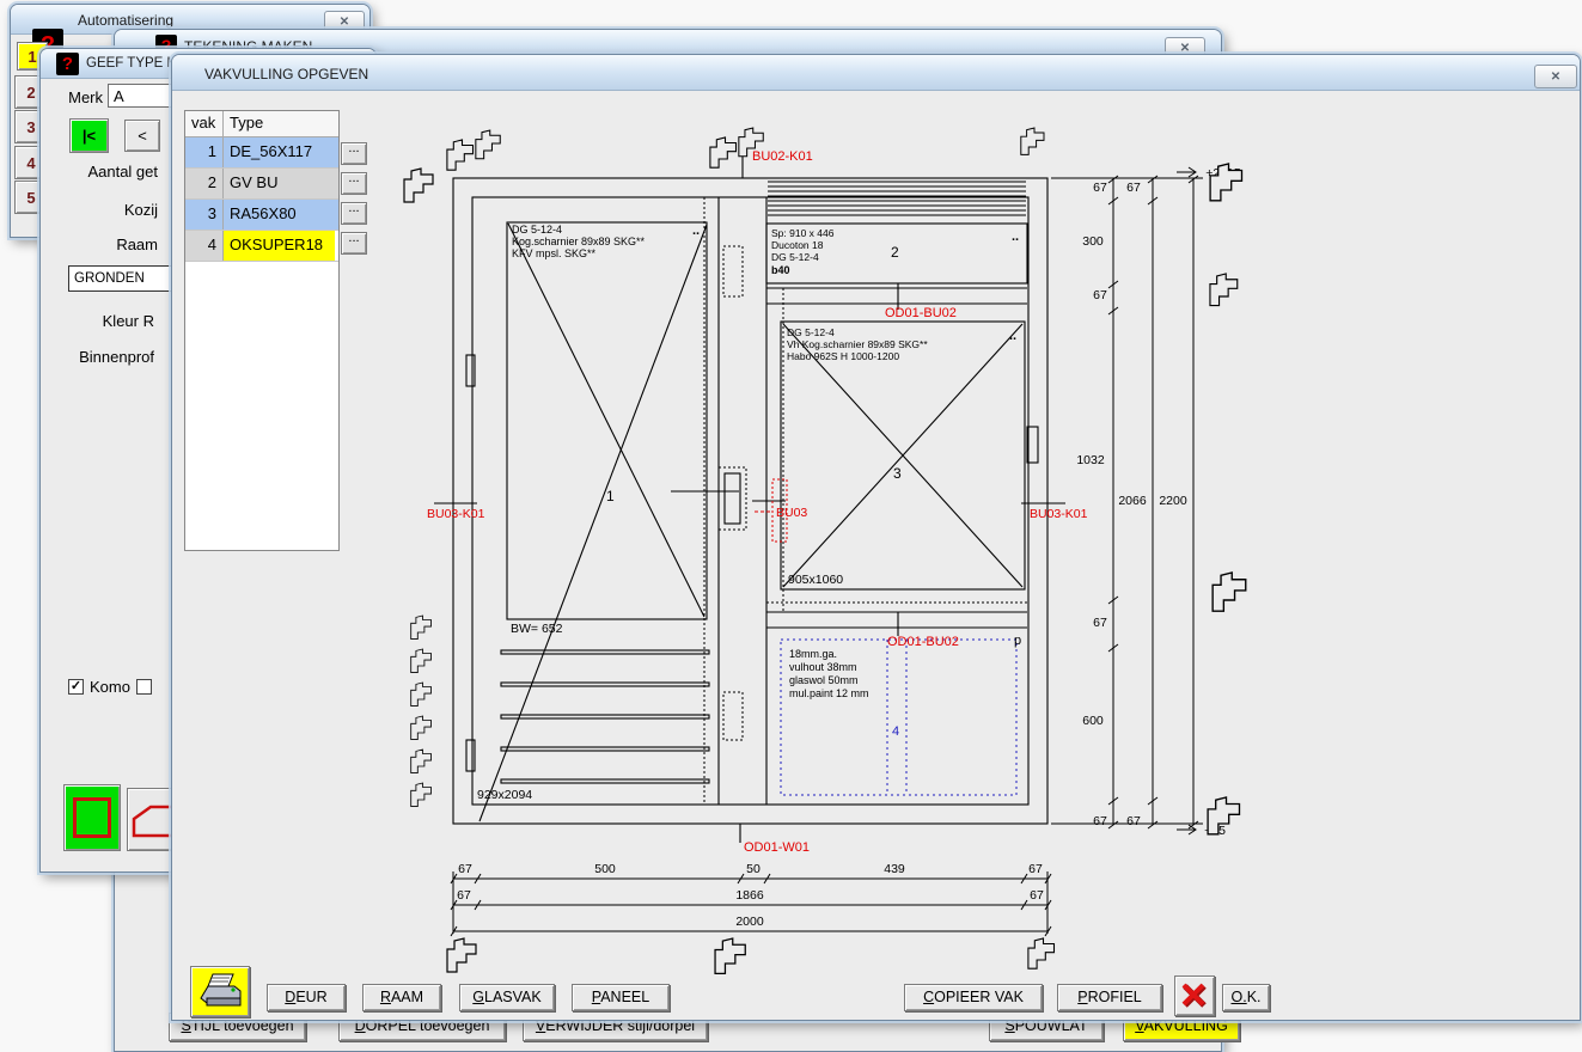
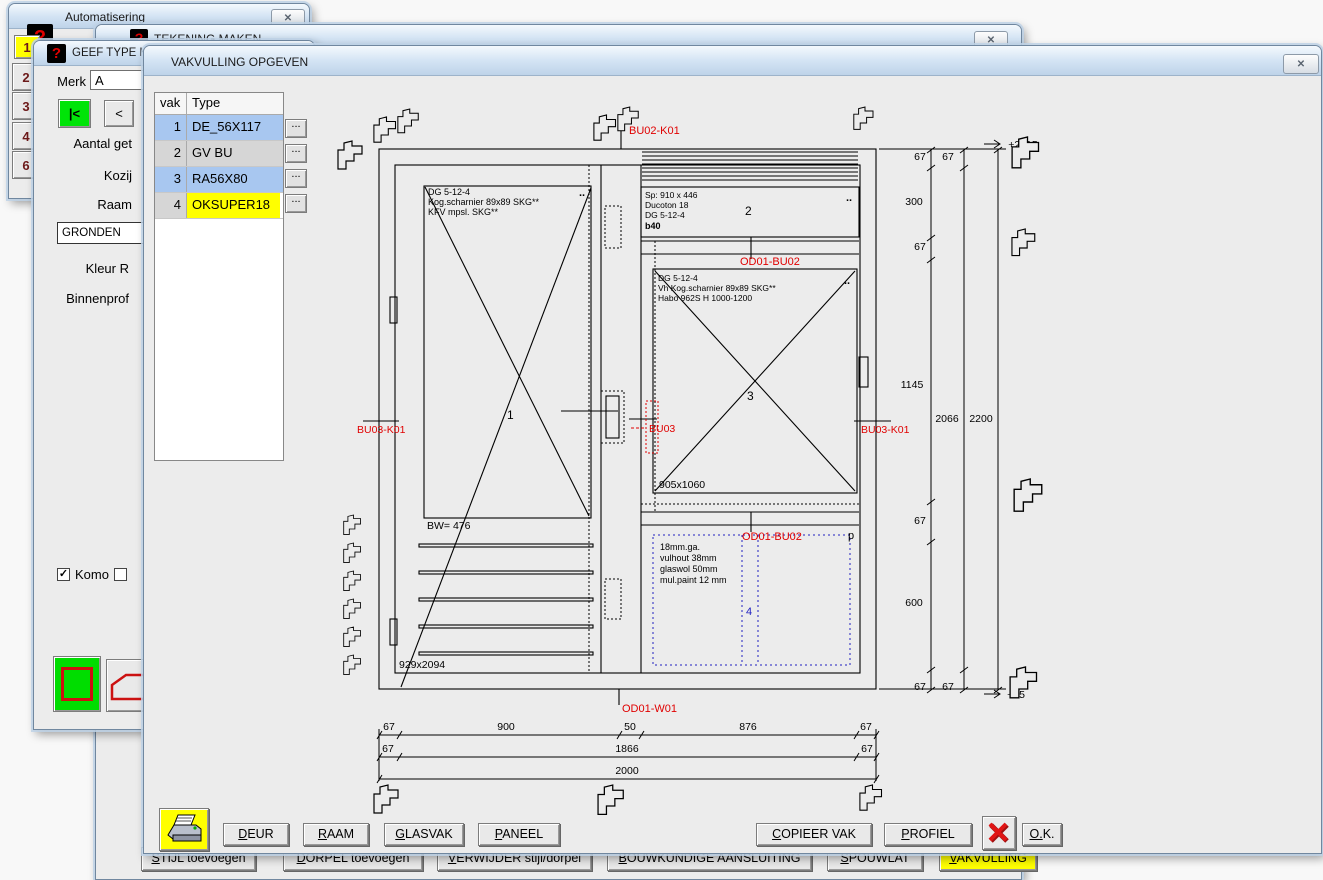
  Automatisering
  ✕
  ?
  1
  2
  3
  4
- 5
+ 6
  ?
  TEKENING MAKEN
  ✕
  STIJL toevoegen
  DORPEL toevoegen
  VERWIJDER stijl/dorpel
+ BOUWKUNDIGE AANSLUITING
  SPOUWLAT
  VAKVULLING
  ?
  GEEF TYPE
  Merk
  A
  |<
  <
  Aantal get
  Kozij
  Raam
  GRONDEN
  Kleur R
  Binnenprof
  ✓
  Komo
  VAKVULLING OPGEVEN
  ✕
  vak
  Type
  1
  DE_56X117
  2
  GV BU
  3
  RA56X80
  4
  OKSUPER18
  ...
  ...
  ...
  ...
  BU02-K01
  BU03-K01
  BU03-K01
  BU03
  OD01-W01
  OD01-BU02
  OD01-BU02
  DG 5-12-4
  Kog.scharnier 89x89 SKG**
  KFV mpsl. SKG**
  ..
  1
- BW= 652
+ BW= 476
  929x2094
  Sp: 910 x 446
  Ducoton 18
  DG 5-12-4
  b40
  2
  ..
  DG 5-12-4
  Vh Kog.scharnier 89x89 SKG**
  Habo 962S H 1000-1200
  ..
  3
  905x1060
  18mm.ga.
  vulhout 38mm
  glaswol 50mm
  mul.paint 12 mm
  4
  p
  67
- 500
+ 900
  50
- 439
+ 876
  67
  67
  1866
  67
  2000
  67
  300
  67
- 1032
+ 1145
  67
  600
  67
  67
  2066
  67
  2200
  DEUR
  RAAM
  GLASVAK
  PANEEL
  COPIEER VAK
  PROFIEL
  O.K.
